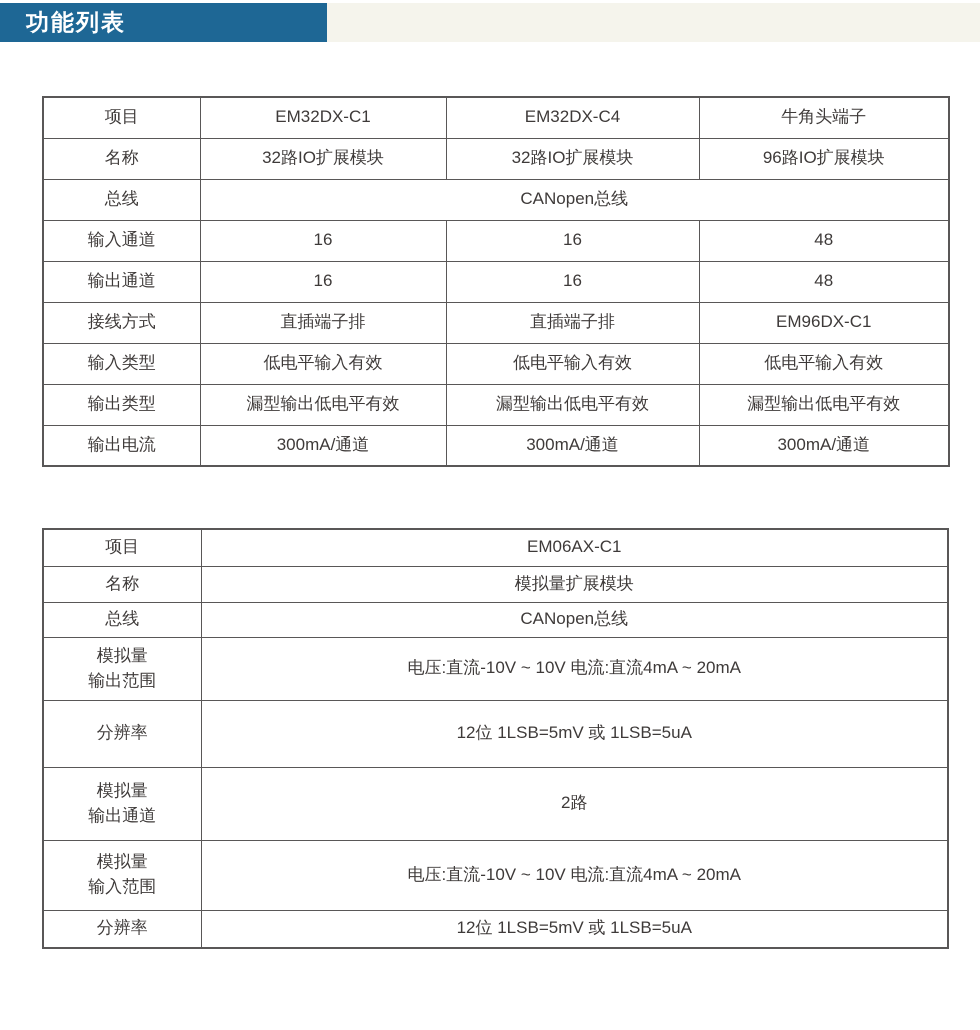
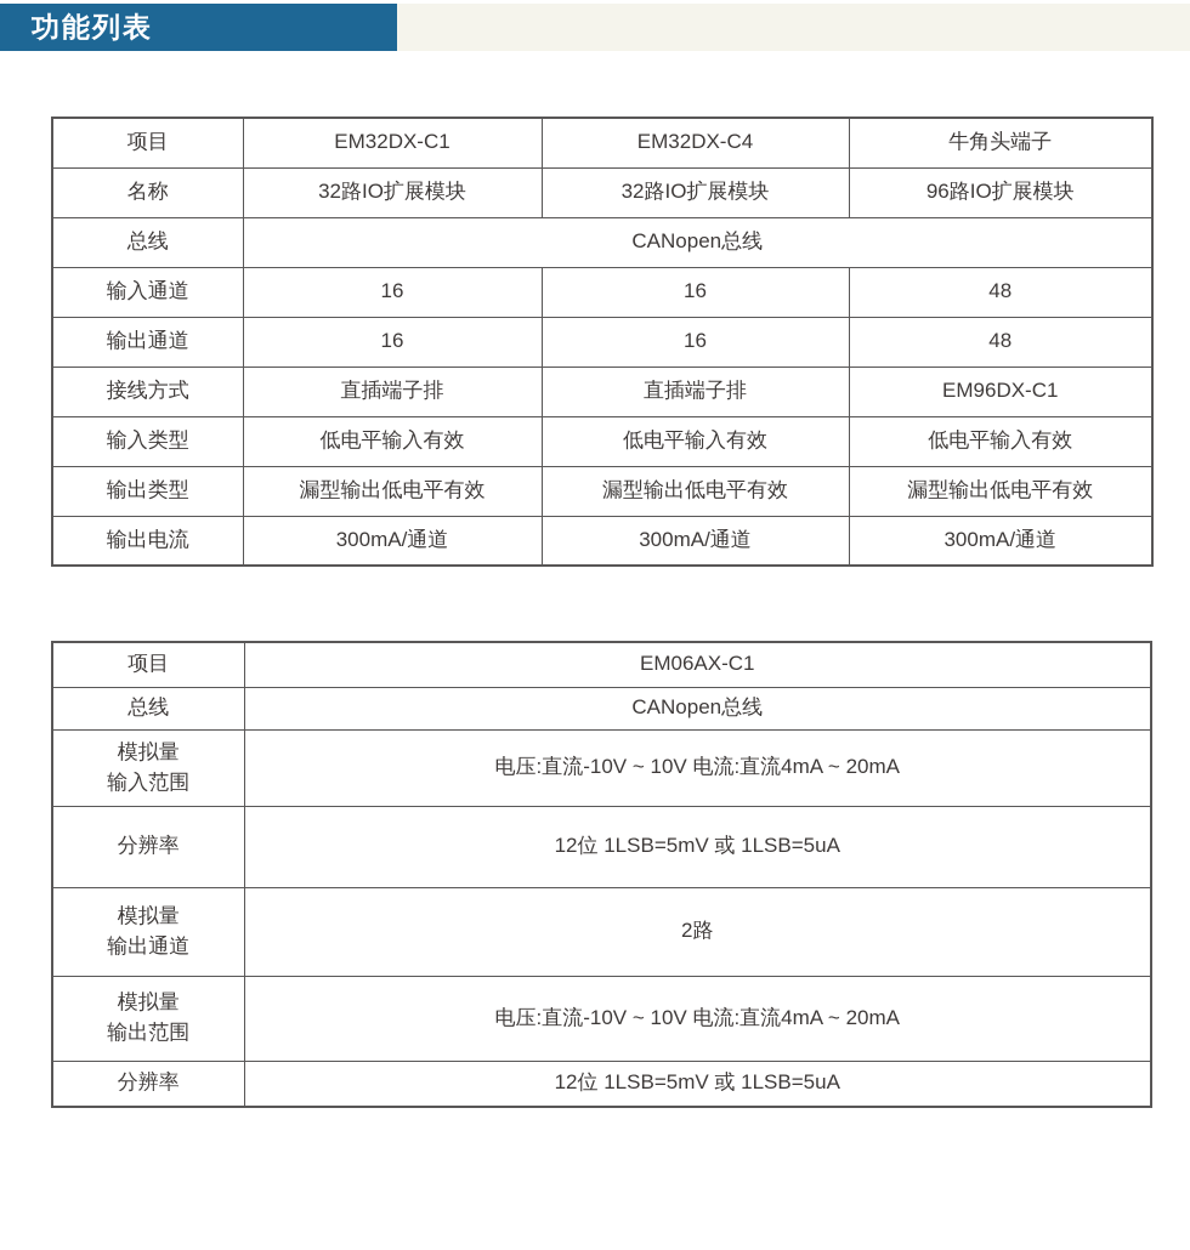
  功能列表
  项目	EM32DX-C1	EM32DX-C4	牛角头端子
  名称	32路IO扩展模块	32路IO扩展模块	96路IO扩展模块
  总线	CANopen总线
  输入通道	16	16	48
  输出通道	16	16	48
  接线方式	直插端子排	直插端子排	EM96DX-C1
  输入类型	低电平输入有效	低电平输入有效	低电平输入有效
  输出类型	漏型输出低电平有效	漏型输出低电平有效	漏型输出低电平有效
  输出电流	300mA/通道	300mA/通道	300mA/通道
  项目	EM06AX-C1
- 名称	模拟量扩展模块
  总线	CANopen总线
- 模拟量 输出范围	电压:直流-10V ~ 10V 电流:直流4mA ~ 20mA
+ 模拟量 输入范围	电压:直流-10V ~ 10V 电流:直流4mA ~ 20mA
  分辨率	12位 1LSB=5mV 或 1LSB=5uA
  模拟量 输出通道	2路
- 模拟量 输入范围	电压:直流-10V ~ 10V 电流:直流4mA ~ 20mA
+ 模拟量 输出范围	电压:直流-10V ~ 10V 电流:直流4mA ~ 20mA
  分辨率	12位 1LSB=5mV 或 1LSB=5uA
